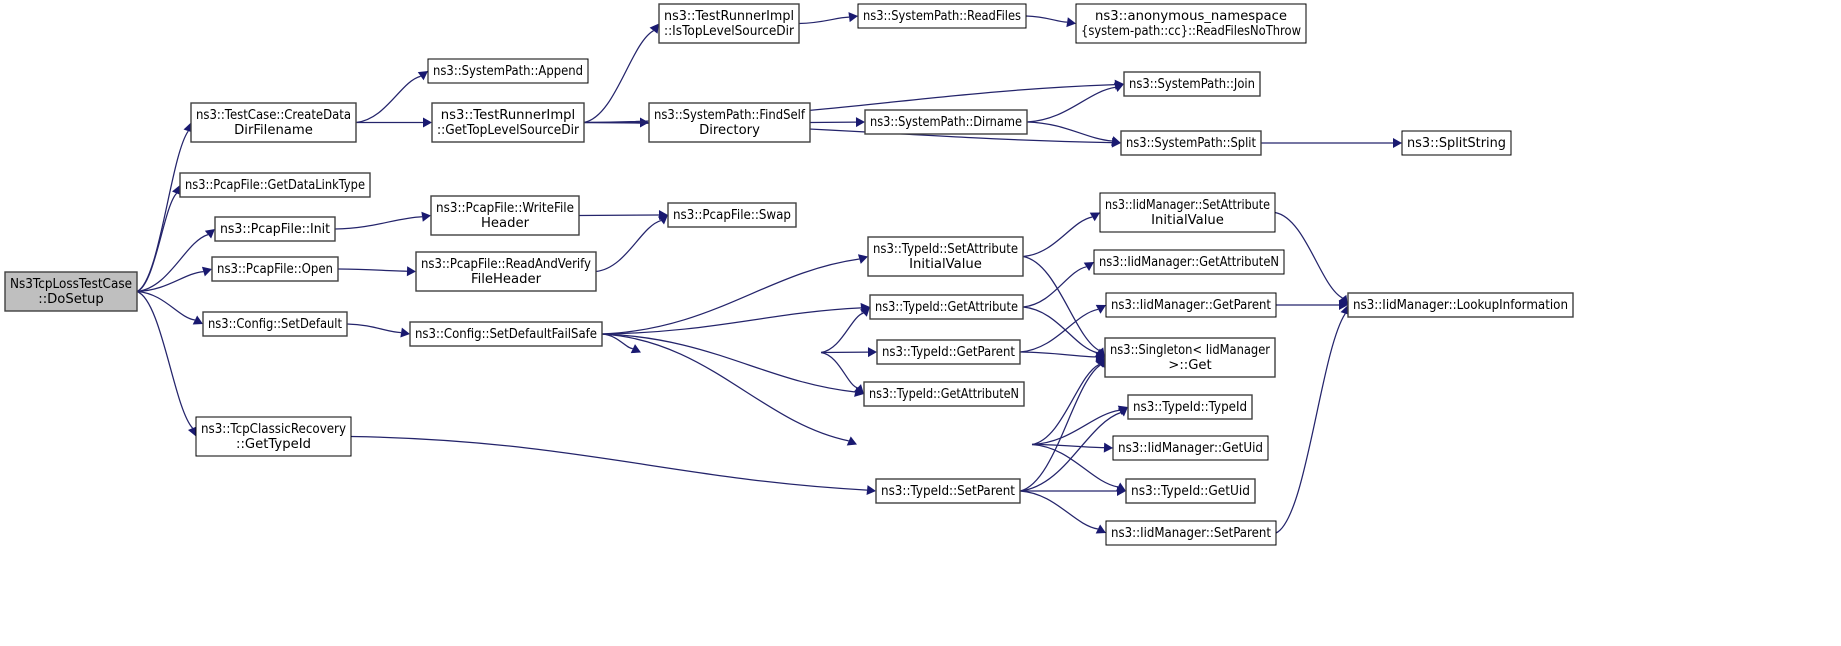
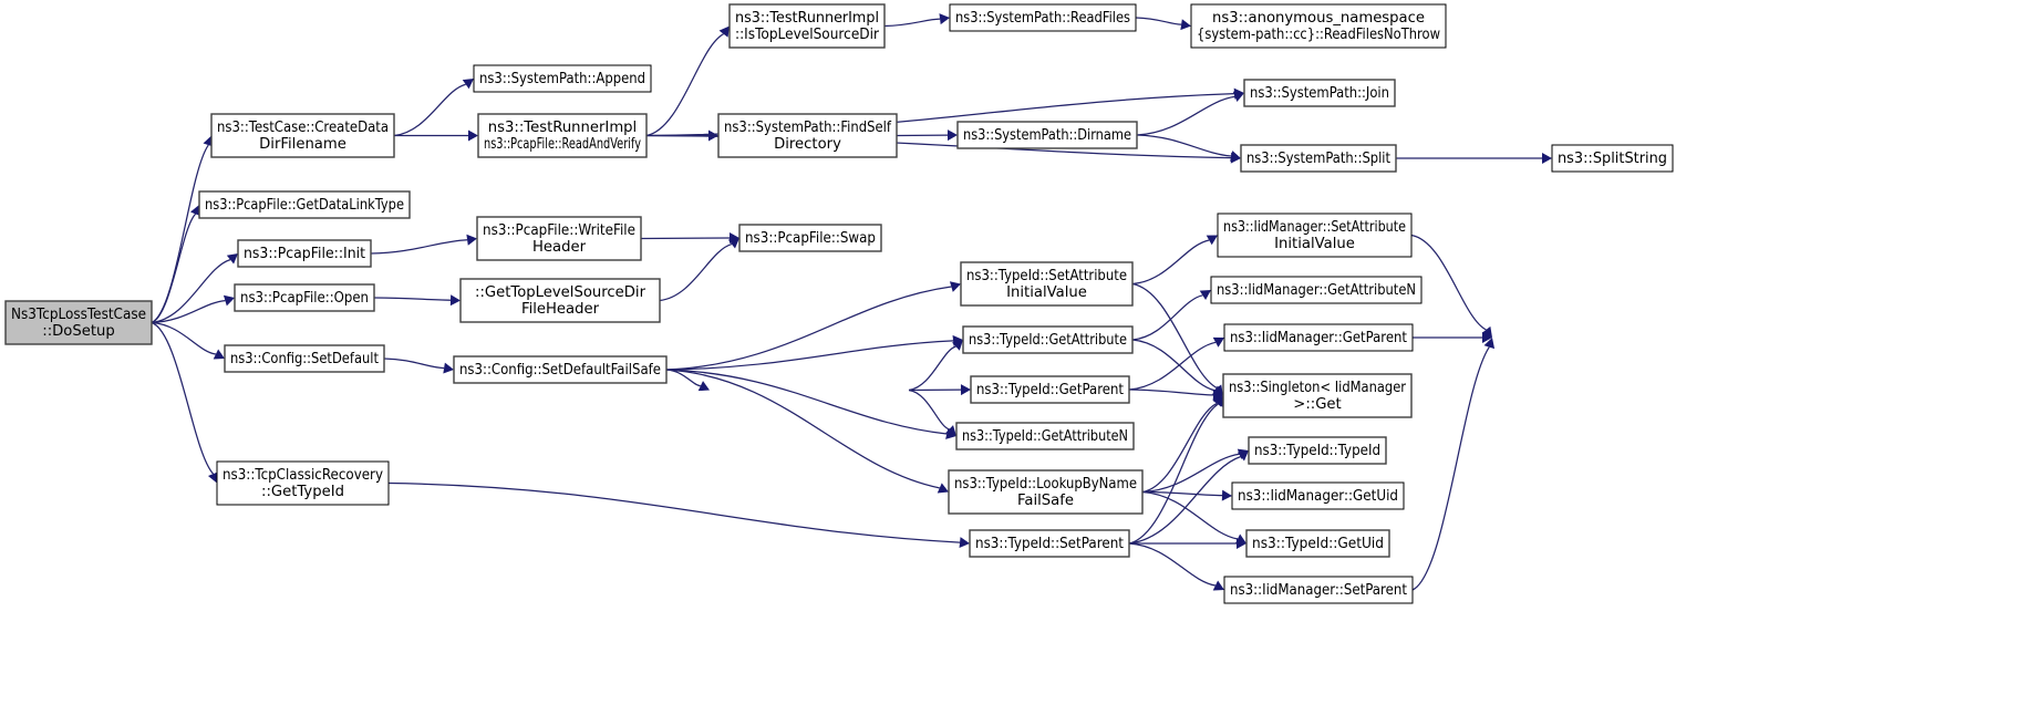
  Ns3TcpLossTestCase
  ::DoSetup
  ns3::TestCase::CreateData
  DirFilename
  ns3::PcapFile::GetDataLinkType
  ns3::PcapFile::Init
  ns3::PcapFile::Open
  ns3::Config::SetDefault
  ns3::TcpClassicRecovery
  ::GetTypeId
  ns3::SystemPath::Append
  ns3::TestRunnerImpl
- ::GetTopLevelSourceDir
+ ns3::PcapFile::ReadAndVerify
  ns3::PcapFile::WriteFile
  Header
- ns3::PcapFile::ReadAndVerify
+ ::GetTopLevelSourceDir
  FileHeader
  ns3::Config::SetDefaultFailSafe
  ns3::TestRunnerImpl
  ::IsTopLevelSourceDir
  ns3::SystemPath::FindSelf
  Directory
  ns3::SystemPath::ReadFiles
  ns3::SystemPath::Dirname
  ns3::TypeId::SetAttribute
  InitialValue
  ns3::TypeId::GetAttribute
  ns3::TypeId::GetParent
  ns3::TypeId::GetAttributeN
+ ns3::TypeId::LookupByName
+ FailSafe
  ns3::TypeId::SetParent
  ns3::anonymous_namespace
  {system-path::cc}::ReadFilesNoThrow
  ns3::SystemPath::Join
  ns3::SystemPath::Split
  ns3::IidManager::SetAttribute
  InitialValue
  ns3::IidManager::GetAttributeN
  ns3::IidManager::GetParent
  ns3::Singleton< IidManager
  >::Get
  ns3::TypeId::TypeId
  ns3::IidManager::GetUid
  ns3::TypeId::GetUid
  ns3::IidManager::SetParent
  ns3::SplitString
- ns3::IidManager::LookupInformation
  ns3::PcapFile::Swap
